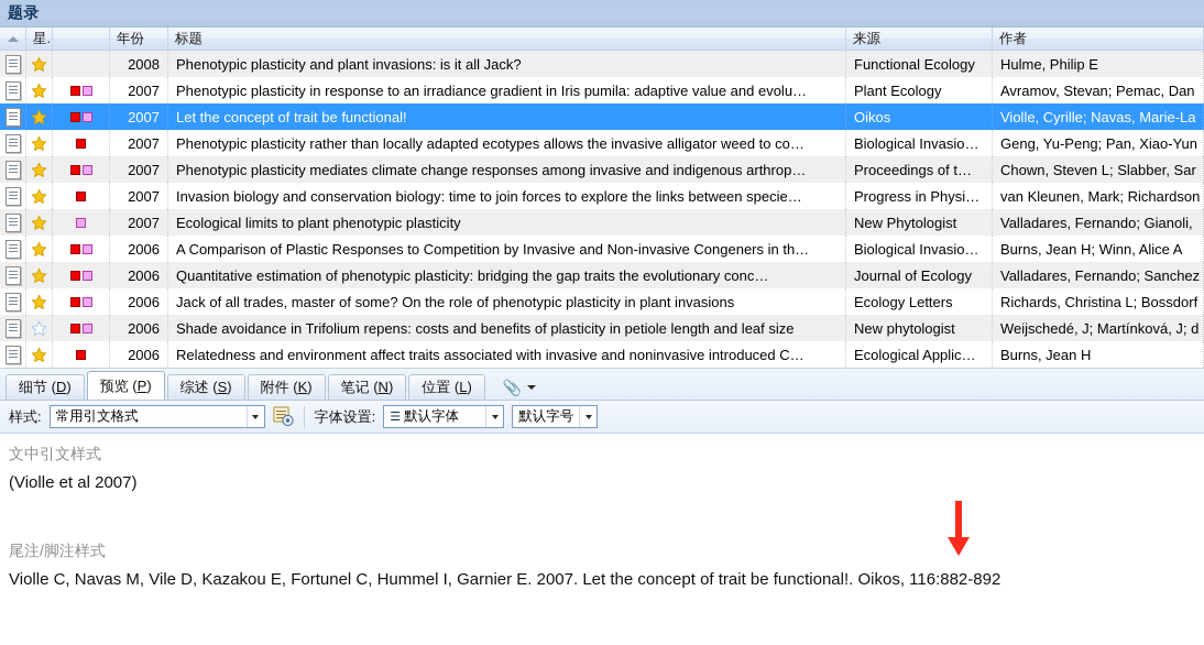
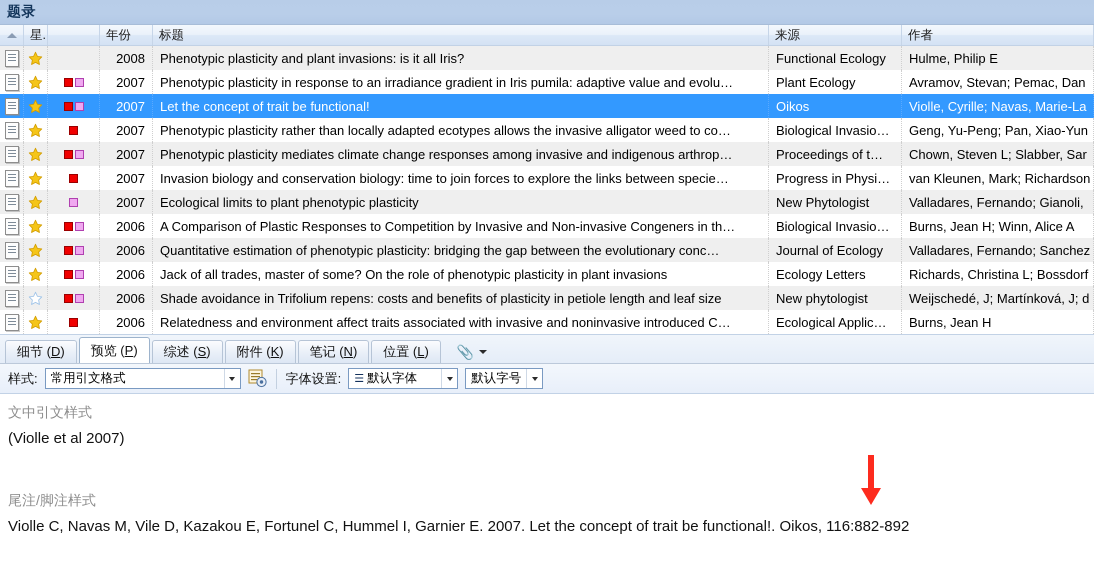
  题录
  年份
  标题
  来源
  作者
  2008
- Phenotypic plasticity and plant invasions: is it all Jack?
+ Phenotypic plasticity and plant invasions: is it all Iris?
  Functional Ecology
  Hulme, Philip E
  2007
  Phenotypic plasticity in response to an irradiance gradient in Iris pumila: adaptive value and evolu…
  Plant Ecology
  Avramov, Stevan; Pemac, Dan
  2007
  Let the concept of trait be functional!
  Oikos
  Violle, Cyrille; Navas, Marie-La
  2007
  Phenotypic plasticity rather than locally adapted ecotypes allows the invasive alligator weed to co…
  Biological Invasio…
  Geng, Yu-Peng; Pan, Xiao-Yun
  2007
  Phenotypic plasticity mediates climate change responses among invasive and indigenous arthrop…
  Proceedings of t…
  Chown, Steven L; Slabber, Sar
  2007
  Invasion biology and conservation biology: time to join forces to explore the links between specie…
  Progress in Physi…
  van Kleunen, Mark; Richardson
  2007
  Ecological limits to plant phenotypic plasticity
  New Phytologist
  Valladares, Fernando; Gianoli,
  2006
  A Comparison of Plastic Responses to Competition by Invasive and Non-invasive Congeners in th…
  Biological Invasio…
  Burns, Jean H; Winn, Alice A
  2006
- Quantitative estimation of phenotypic plasticity: bridging the gap traits the evolutionary conc…
+ Quantitative estimation of phenotypic plasticity: bridging the gap between the evolutionary conc…
  Journal of Ecology
  Valladares, Fernando; Sanchez
  2006
  Jack of all trades, master of some? On the role of phenotypic plasticity in plant invasions
  Ecology Letters
  Richards, Christina L; Bossdorf
  2006
  Shade avoidance in Trifolium repens: costs and benefits of plasticity in petiole length and leaf size
  New phytologist
  Weijschedé, J; Martínková, J; d
  2006
  Relatedness and environment affect traits associated with invasive and noninvasive introduced C…
  Ecological Applic…
  Burns, Jean H
  细节 (D)
  预览 (P)
  综述 (S)
  附件 (K)
  笔记 (N)
  位置 (L)
  📎
  样式:
  常用引文格式
  字体设置:
  ☰
  默认字体
  默认字号
  文中引文样式
  (Violle et al 2007)
  尾注/脚注样式
  Violle C, Navas M, Vile D, Kazakou E, Fortunel C, Hummel I, Garnier E. 2007. Let the concept of trait be functional!. Oikos, 116:882-892
